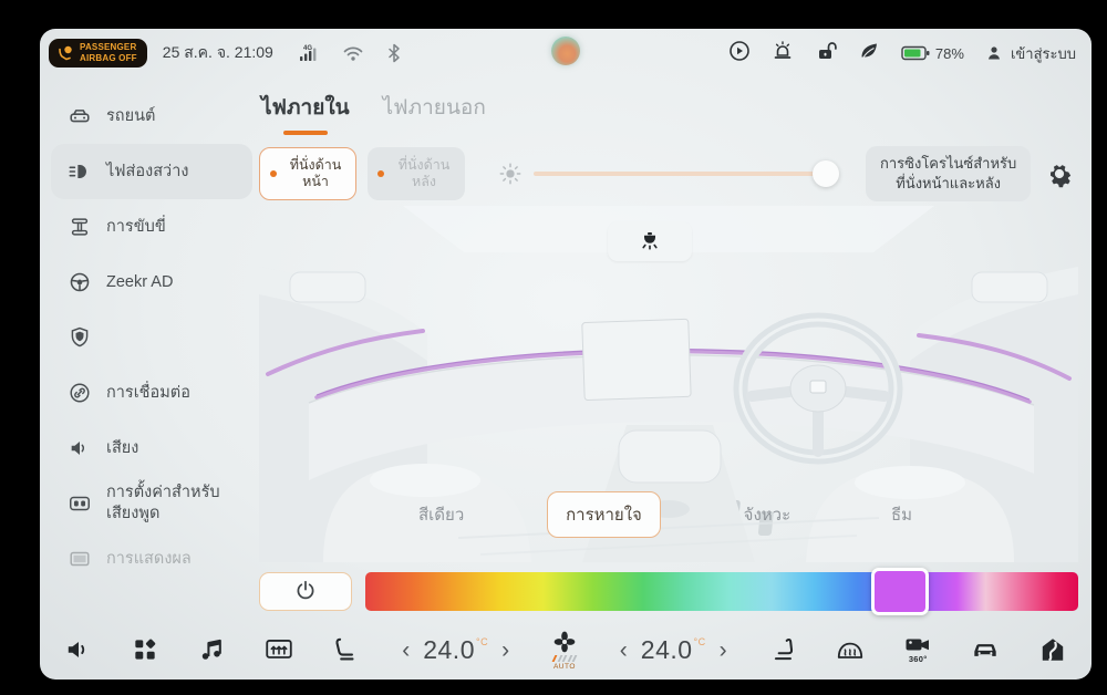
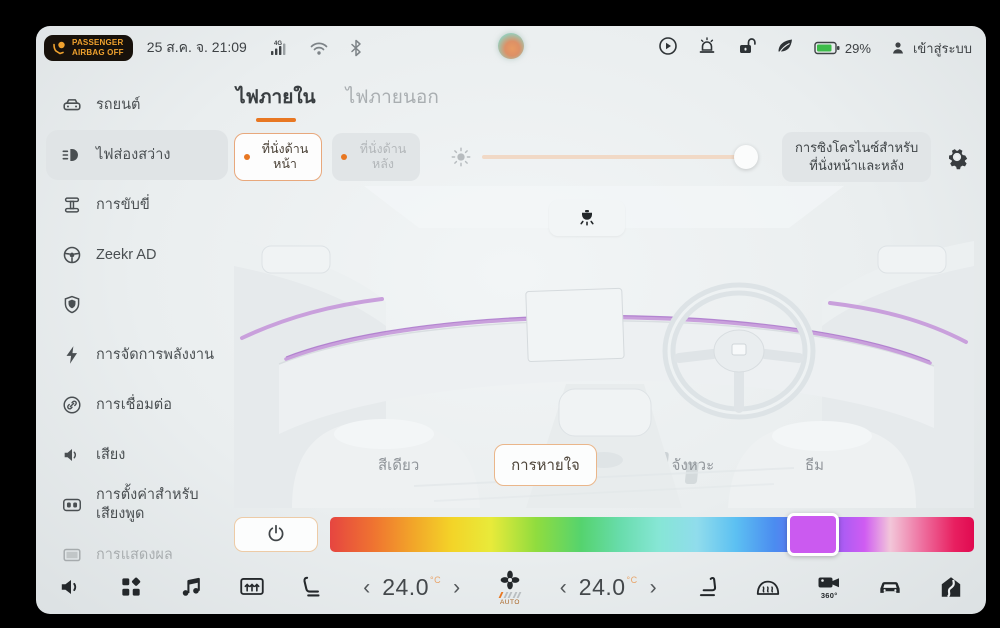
  PASSENGER
  AIRBAG OFF
  25 ส.ค. จ. 21:09
- 78%
+ 29%
  เข้าสู่ระบบ
  รถยนต์
  ไฟส่องสว่าง
  การขับขี่
  Zeekr AD
+ การจัดการพลังงาน
  การเชื่อมต่อ
  เสียง
  การตั้งค่าสำหรับ
  เสียงพูด
  การแสดงผล
  ไฟภายใน
  ไฟภายนอก
  ที่นั่งด้าน
  หน้า
  ที่นั่งด้าน
  หลัง
  การซิงโครไนซ์สำหรับ
  ที่นั่งหน้าและหลัง
  สีเดียว
  การหายใจ
  จังหวะ
  ธีม
  ‹
  24.0
  °C
  ›
  ‹
  24.0
  °C
  ›
  360°
